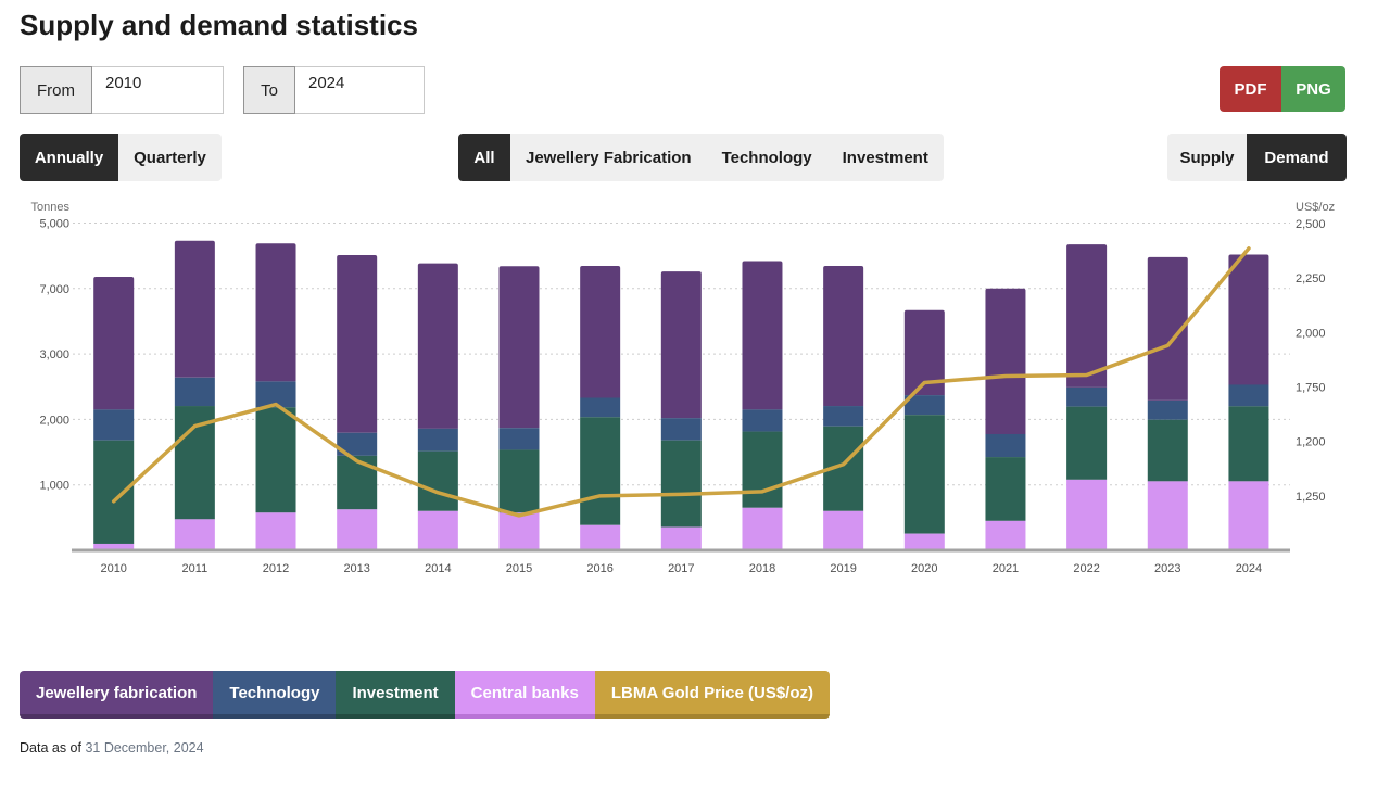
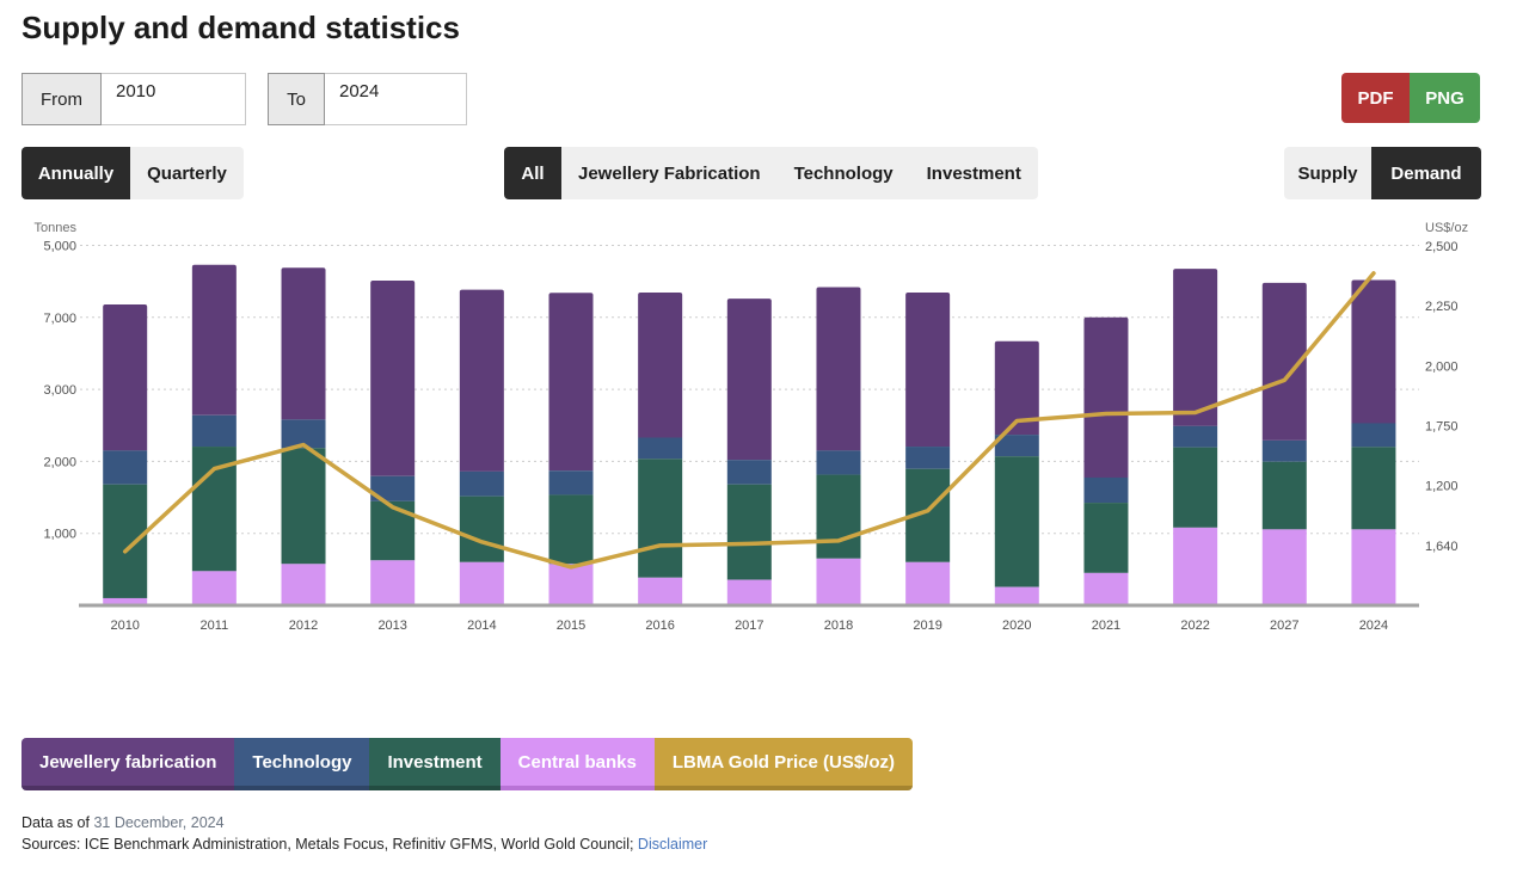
  Supply and demand statistics
  From
  2010
  To
  2024
  PDF
  PNG
  Annually
  Quarterly
  All
  Jewellery Fabrication
  Technology
  Investment
  Supply
  Demand
  Tonnes
  US$/oz
  5,000
  7,000
  3,000
  2,000
  1,000
  2,500
  2,250
  2,000
  1,750
  1,200
- 1,250
+ 1,640
  2010
  2011
  2012
  2013
  2014
  2015
  2016
  2017
  2018
  2019
  2020
  2021
  2022
- 2023
+ 2027
  2024
  Jewellery fabrication
  Technology
  Investment
  Central banks
  LBMA Gold Price (US$/oz)
  Data as of 31 December, 2024
+ Sources: ICE Benchmark Administration, Metals Focus, Refinitiv GFMS, World Gold Council; Disclaimer
